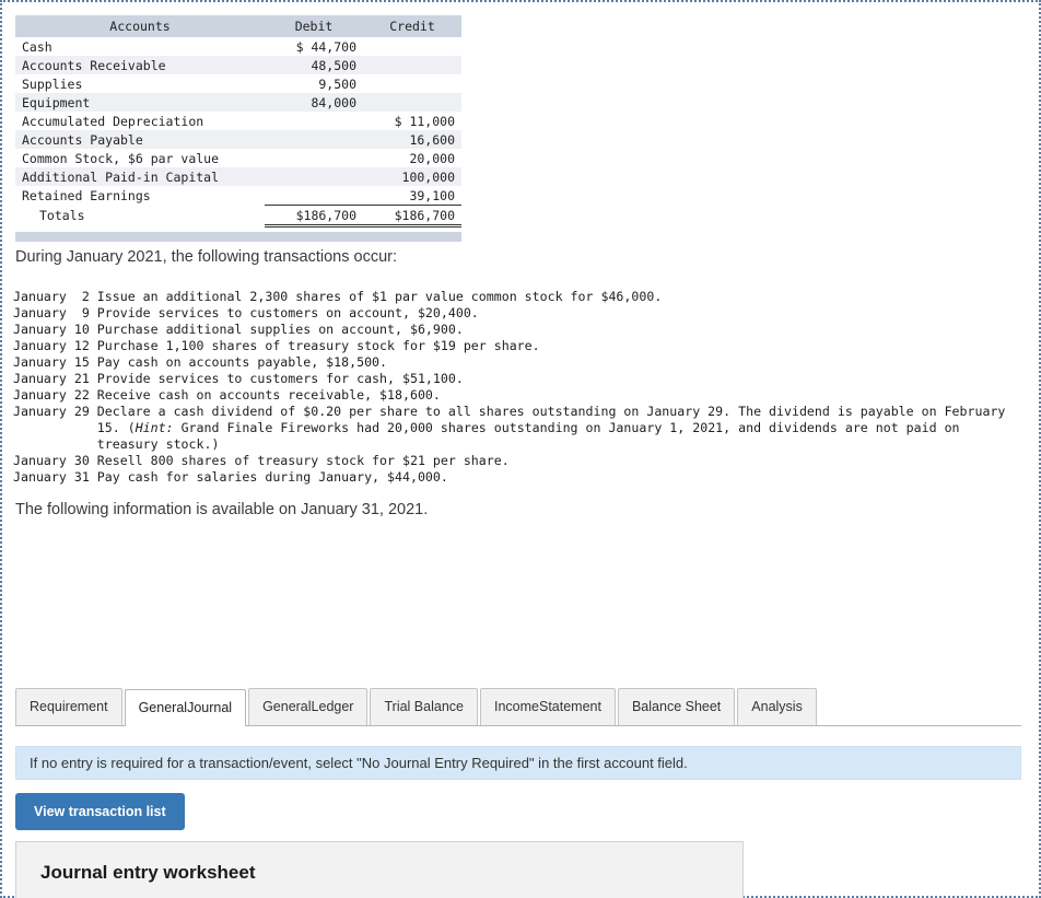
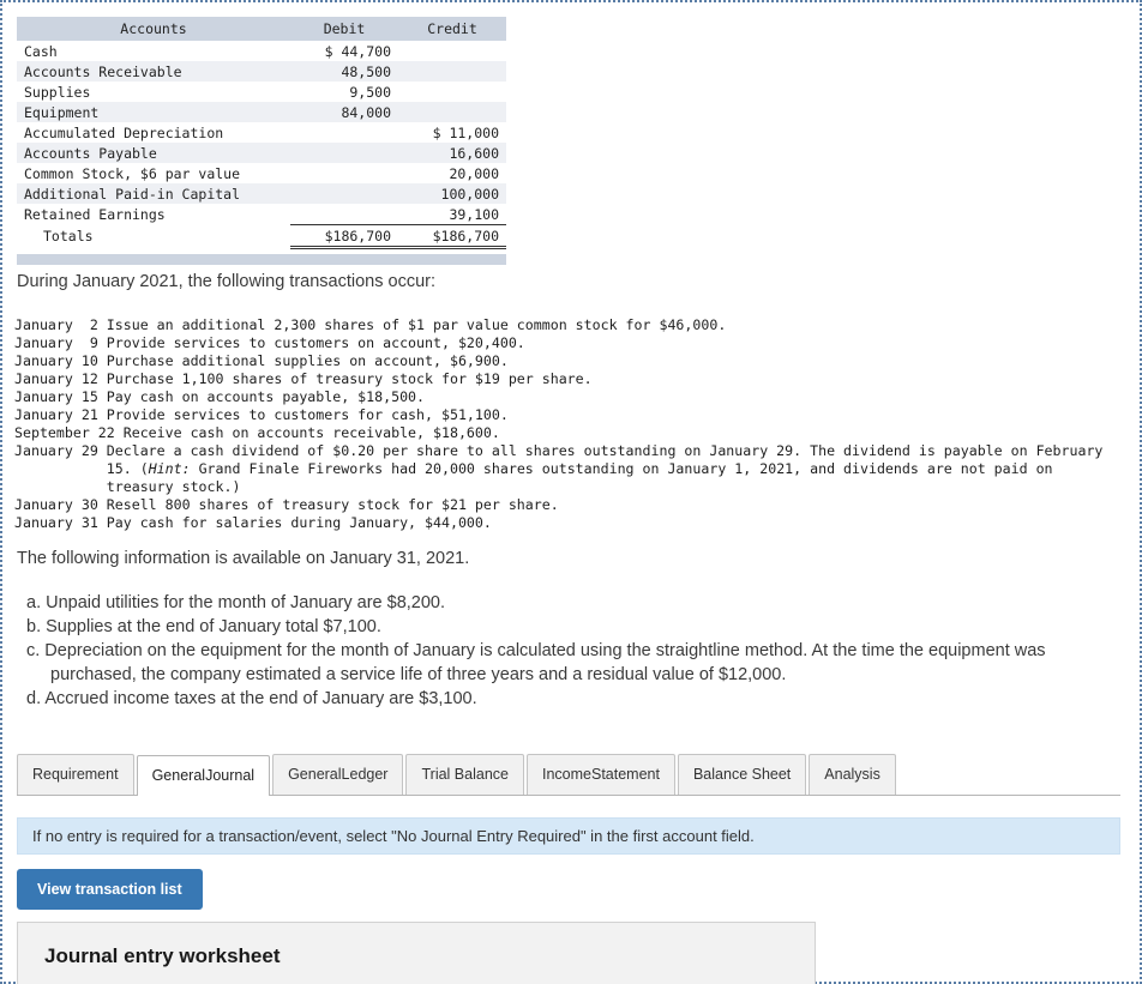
  Accounts	Debit	Credit
  Cash	$ 44,700
  Accounts Receivable	48,500
  Supplies	9,500
  Equipment	84,000
  Accumulated Depreciation		$ 11,000
  Accounts Payable		16,600
  Common Stock, $6 par value		20,000
  Additional Paid-in Capital		100,000
  Retained Earnings		39,100
  Totals	$186,700	$186,700
  During January 2021, the following transactions occur:
  January 2 Issue an additional 2,300 shares of $1 par value common stock for $46,000.
  January 9 Provide services to customers on account, $20,400.
  January 10 Purchase additional supplies on account, $6,900.
  January 12 Purchase 1,100 shares of treasury stock for $19 per share.
  January 15 Pay cash on accounts payable, $18,500.
  January 21 Provide services to customers for cash, $51,100.
- January 22 Receive cash on accounts receivable, $18,600.
+ September 22 Receive cash on accounts receivable, $18,600.
  January 29 Declare a cash dividend of $0.20 per share to all shares outstanding on January 29. The dividend is payable on February
  15. (Hint: Grand Finale Fireworks had 20,000 shares outstanding on January 1, 2021, and dividends are not paid on
  treasury stock.)
  January 30 Resell 800 shares of treasury stock for $21 per share.
  January 31 Pay cash for salaries during January, $44,000.
  The following information is available on January 31, 2021.
+ a. Unpaid utilities for the month of January are $8,200.
+ b. Supplies at the end of January total $7,100.
+ c. Depreciation on the equipment for the month of January is calculated using the straightline method. At the time the equipment was
+ purchased, the company estimated a service life of three years and a residual value of $12,000.
+ d. Accrued income taxes at the end of January are $3,100.
  Requirement
  General
  Journal
  General
  Ledger
  Trial Balance
  Income
  Statement
  Balance Sheet
  Analysis
  If no entry is required for a transaction/event, select "No Journal Entry Required" in the first account field.
  View transaction list
  Journal entry worksheet
